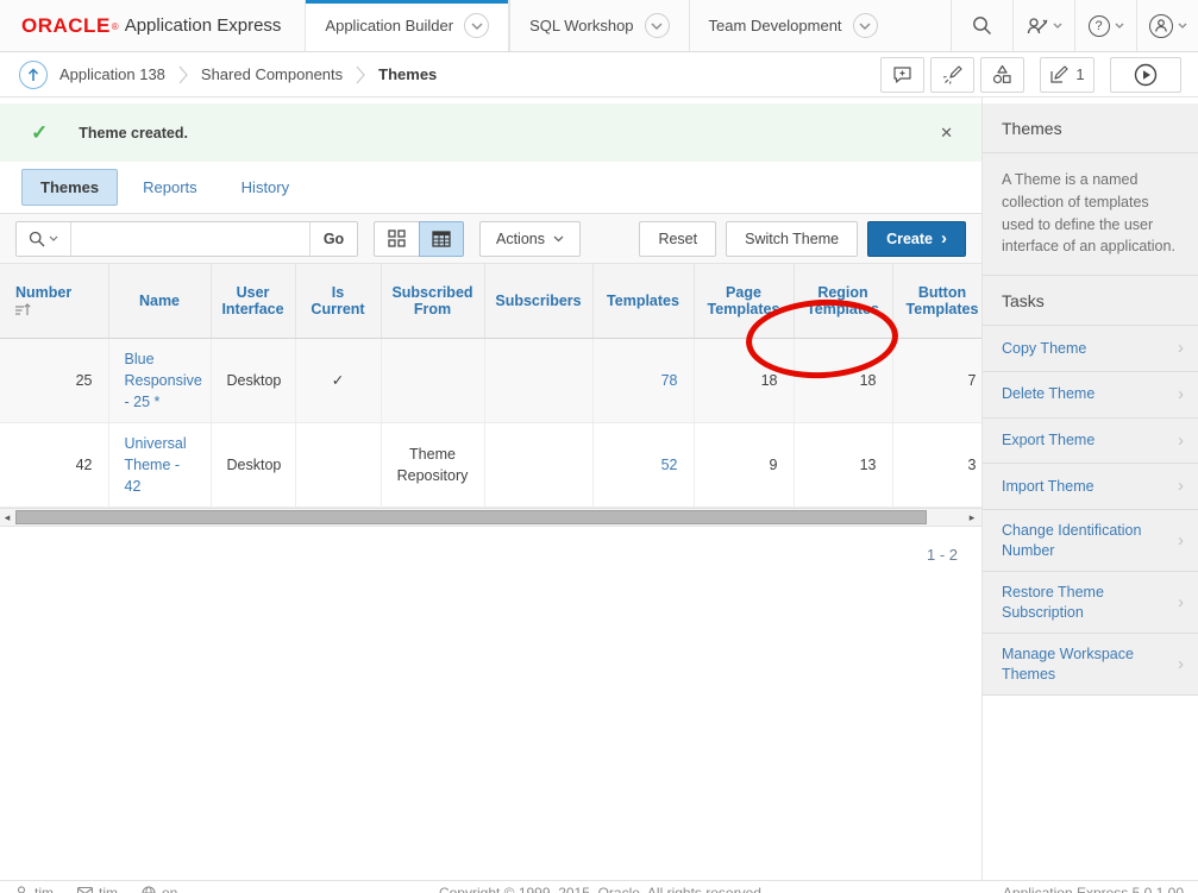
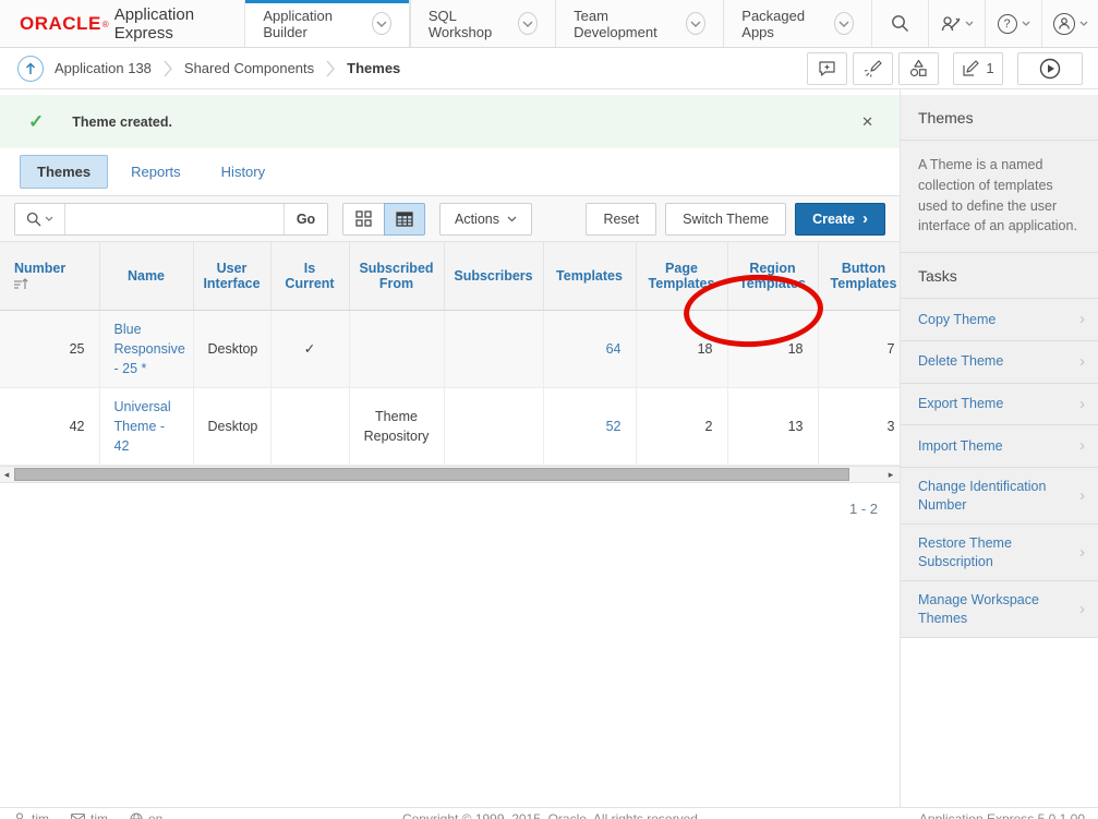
  ORACLE
  ®
  Application Express
  Application Builder
  SQL Workshop
  Team Development
+ Packaged Apps
  ?
  Application 138
  Shared Components
  Themes
  1
  ✓
  Theme created.
  ✕
  Themes
  Reports
  History
  Go
  Actions
  Reset
  Switch Theme
  Create
  ›
  Number	Name	User Interface	Is Current	Subscribed From	Subscribers	Templates	Page Templates	Region Templates	Button Templates
- 25	Blue Responsive - 25 *	Desktop	✓			78	18	18	7
+ 25	Blue Responsive - 25 *	Desktop	✓			64	18	18	7
- 42	Universal Theme - 42	Desktop		Theme Repository		52	9	13	3
+ 42	Universal Theme - 42	Desktop		Theme Repository		52	2	13	3
  ◂
  ▸
  1 - 2
  Themes
  A Theme is a named collection of templates used to define the user interface of an application.
  Tasks
  Copy Theme
  ›
  Delete Theme
  ›
  Export Theme
  ›
  Import Theme
  ›
  Change Identification Number
  ›
  Restore Theme Subscription
  ›
  Manage Workspace Themes
  ›
